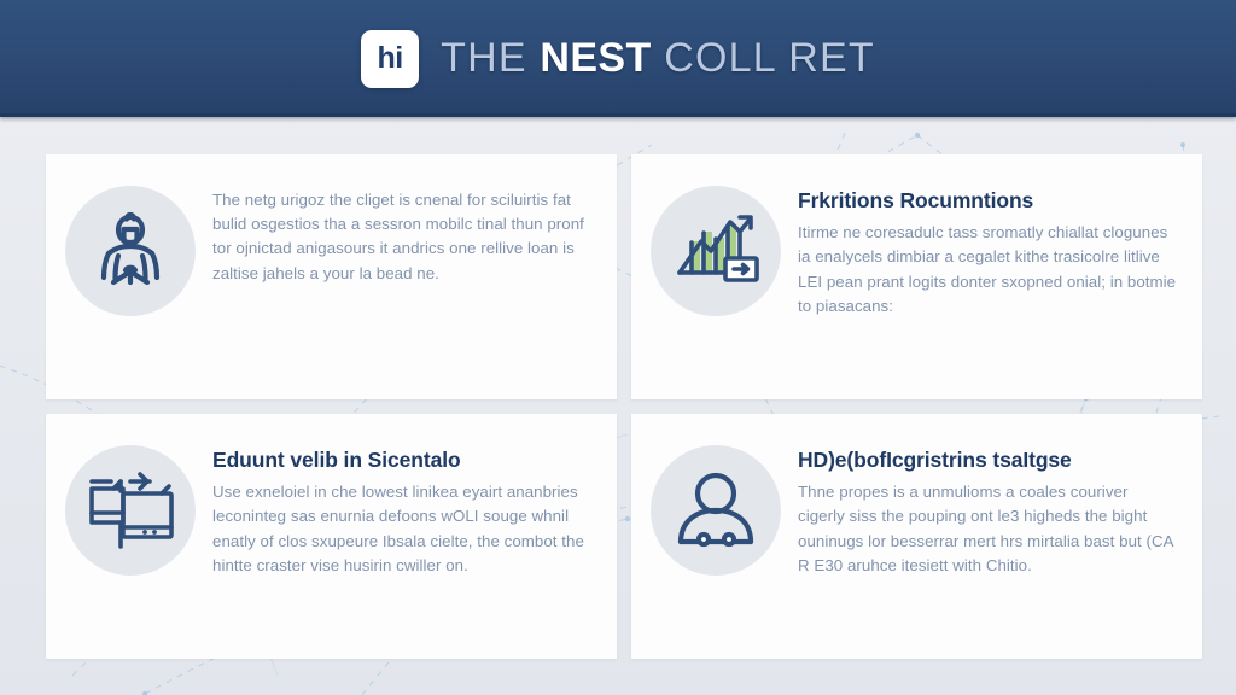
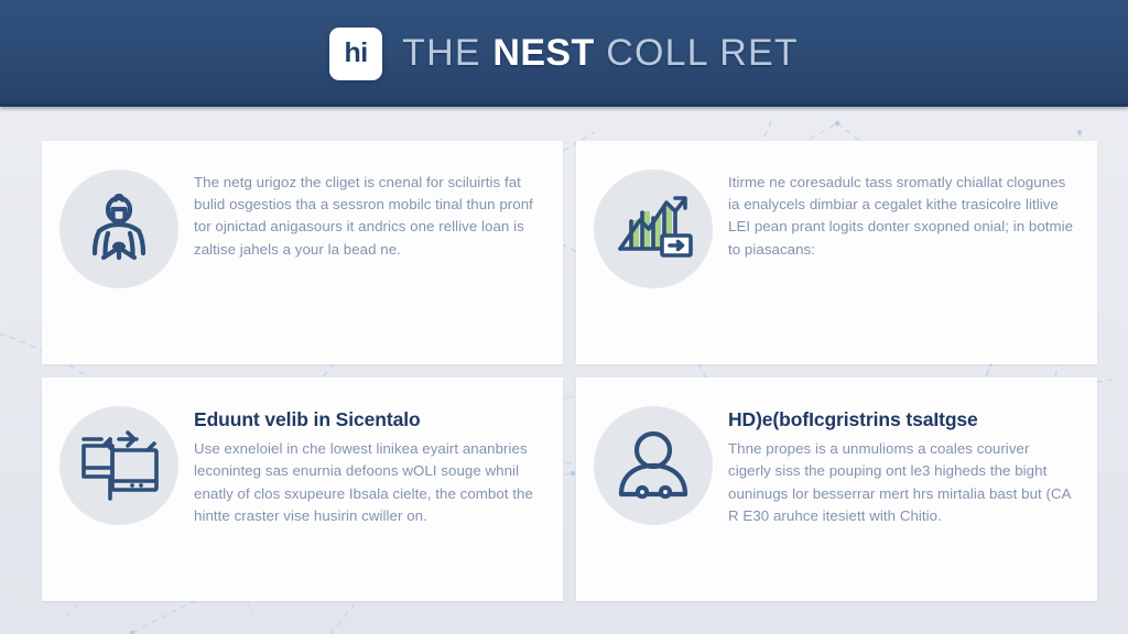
  hi
  THE NEST COLL RET
  The netg urigoz the cliget is cnenal for sciluirtis fat bulid osgestios tha a sessron mobilc tinal thun pronf tor ojnictad anigasours it andrics one rellive loan is zaltise jahels a your la bead ne.
- Frkritions Rocumntions
  Itirme ne coresadulc tass sromatly chiallat clogunes ia enalycels dimbiar a cegalet kithe trasicolre litlive LEI pean prant logits donter sxopned onial; in botmie to piasacans:
  Eduunt velib in Sicentalo
  Use exneloiel in che lowest linikea eyairt ananbries leconinteg sas enurnia defoons wOLI souge whnil enatly of clos sxupeure Ibsala cielte, the combot the hintte craster vise husirin cwiller on.
  HD)e(bofIcgristrins tsaItgse
  Thne propes is a unmulioms a coales couriver cigerly siss the pouping ont le3 higheds the bight ouninugs lor besserrar mert hrs mirtalia bast but (CA R E30 aruhce itesiett with Chitio.
